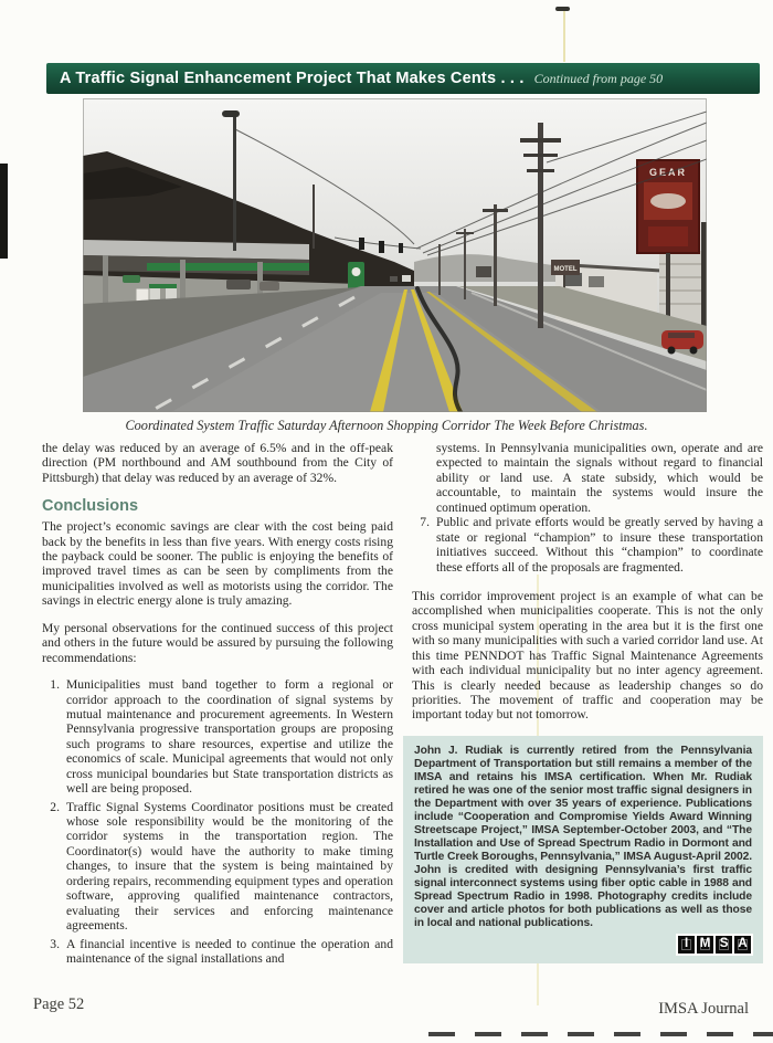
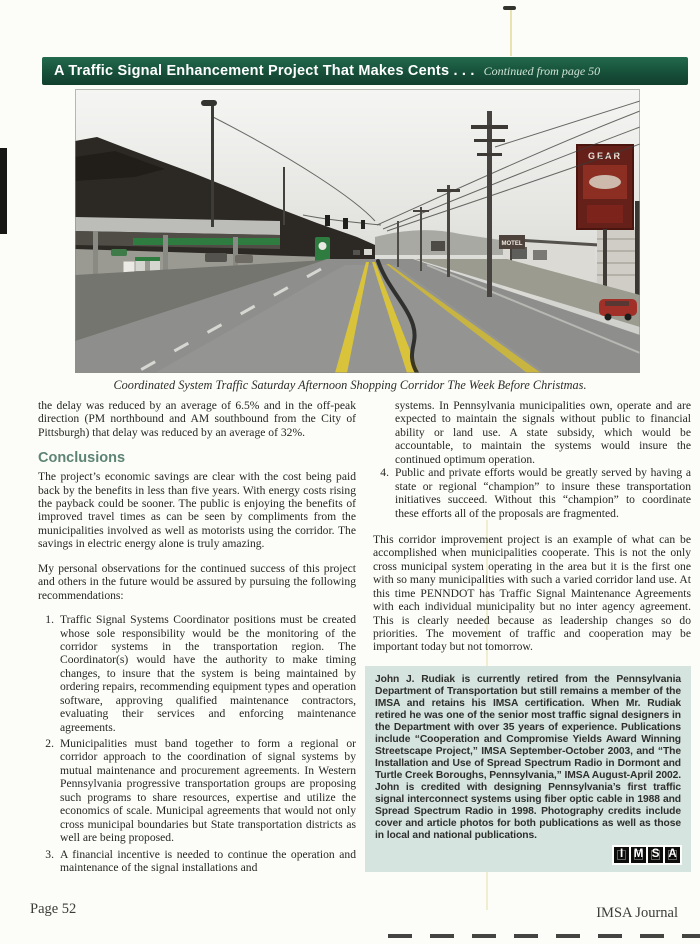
  A Traffic Signal Enhancement Project That Makes Cents . . .
  Continued from page 50
  GEAR
  Coordinated System Traffic Saturday Afternoon Shopping Corridor The Week Before Christmas.
  the delay was reduced by an average of 6.5% and in the off-peak direction (PM northbound and AM southbound from the City of Pittsburgh) that delay was reduced by an average of 32%.
  Conclusions
  The project’s economic savings are clear with the cost being paid back by the benefits in less than five years. With energy costs rising the payback could be sooner. The public is enjoying the benefits of improved travel times as can be seen by compliments from the municipalities involved as well as motorists using the corridor. The savings in electric energy alone is truly amazing.
  My personal observations for the continued success of this project and others in the future would be assured by pursuing the following recommendations:
  1.
- Municipalities must band together to form a regional or corridor approach to the coordination of signal systems by mutual maintenance and procurement agreements. In Western Pennsylvania progressive transportation groups are proposing such programs to share resources, expertise and utilize the economics of scale. Municipal agreements that would not only cross municipal boundaries but State transportation districts as well are being proposed.
+ Traffic Signal Systems Coordinator positions must be created whose sole responsibility would be the monitoring of the corridor systems in the transportation region. The Coordinator(s) would have the authority to make timing changes, to insure that the system is being maintained by ordering repairs, recommending equipment types and operation software, approving qualified maintenance contractors, evaluating their services and enforcing maintenance agreements.
  2.
- Traffic Signal Systems Coordinator positions must be created whose sole responsibility would be the monitoring of the corridor systems in the transportation region. The Coordinator(s) would have the authority to make timing changes, to insure that the system is being maintained by ordering repairs, recommending equipment types and operation software, approving qualified maintenance contractors, evaluating their services and enforcing maintenance agreements.
+ Municipalities must band together to form a regional or corridor approach to the coordination of signal systems by mutual maintenance and procurement agreements. In Western Pennsylvania progressive transportation groups are proposing such programs to share resources, expertise and utilize the economics of scale. Municipal agreements that would not only cross municipal boundaries but State transportation districts as well are being proposed.
  3.
  A financial incentive is needed to continue the operation and maintenance of the signal installations and
- systems. In Pennsylvania municipalities own, operate and are expected to maintain the signals without regard to financial ability or land use. A state subsidy, which would be accountable, to maintain the systems would insure the continued optimum operation.
+ systems. In Pennsylvania municipalities own, operate and are expected to maintain the signals without public to financial ability or land use. A state subsidy, which would be accountable, to maintain the systems would insure the continued optimum operation.
- 7.
+ 4.
  Public and private efforts would be greatly served by having a state or regional “champion” to insure these transportation initiatives succeed. Without this “champion” to coordinate these efforts all of the proposals are fragmented.
  This corridor improvement project is an example of what can be accomplished when municipalities cooperate. This is not the only cross municipal system operating in the area but it is the first one with so many municipalities with such a varied corridor land use. At this time PENNDOT has Traffic Signal Maintenance Agreements with each individual municipality but no inter agency agreement. This is clearly needed because as leadership changes so do priorities. The movement of traffic and cooperation may be important today but not tomorrow.
  John J. Rudiak is currently retired from the Pennsylvania Department of Transportation but still remains a member of the IMSA and retains his IMSA certification. When Mr. Rudiak retired he was one of the senior most traffic signal designers in the Department with over 35 years of experience. Publications include “Cooperation and Compromise Yields Award Winning Streetscape Project,” IMSA September-October 2003, and “The Installation and Use of Spread Spectrum Radio in Dormont and Turtle Creek Boroughs, Pennsylvania,” IMSA August-April 2002. John is credited with designing Pennsylvania’s first traffic signal interconnect systems using fiber optic cable in 1988 and Spread Spectrum Radio in 1998. Photography credits include cover and article photos for both publications as well as those in local and national publications.
  I
  M
  S
  A
  Page 52
  IMSA Journal
